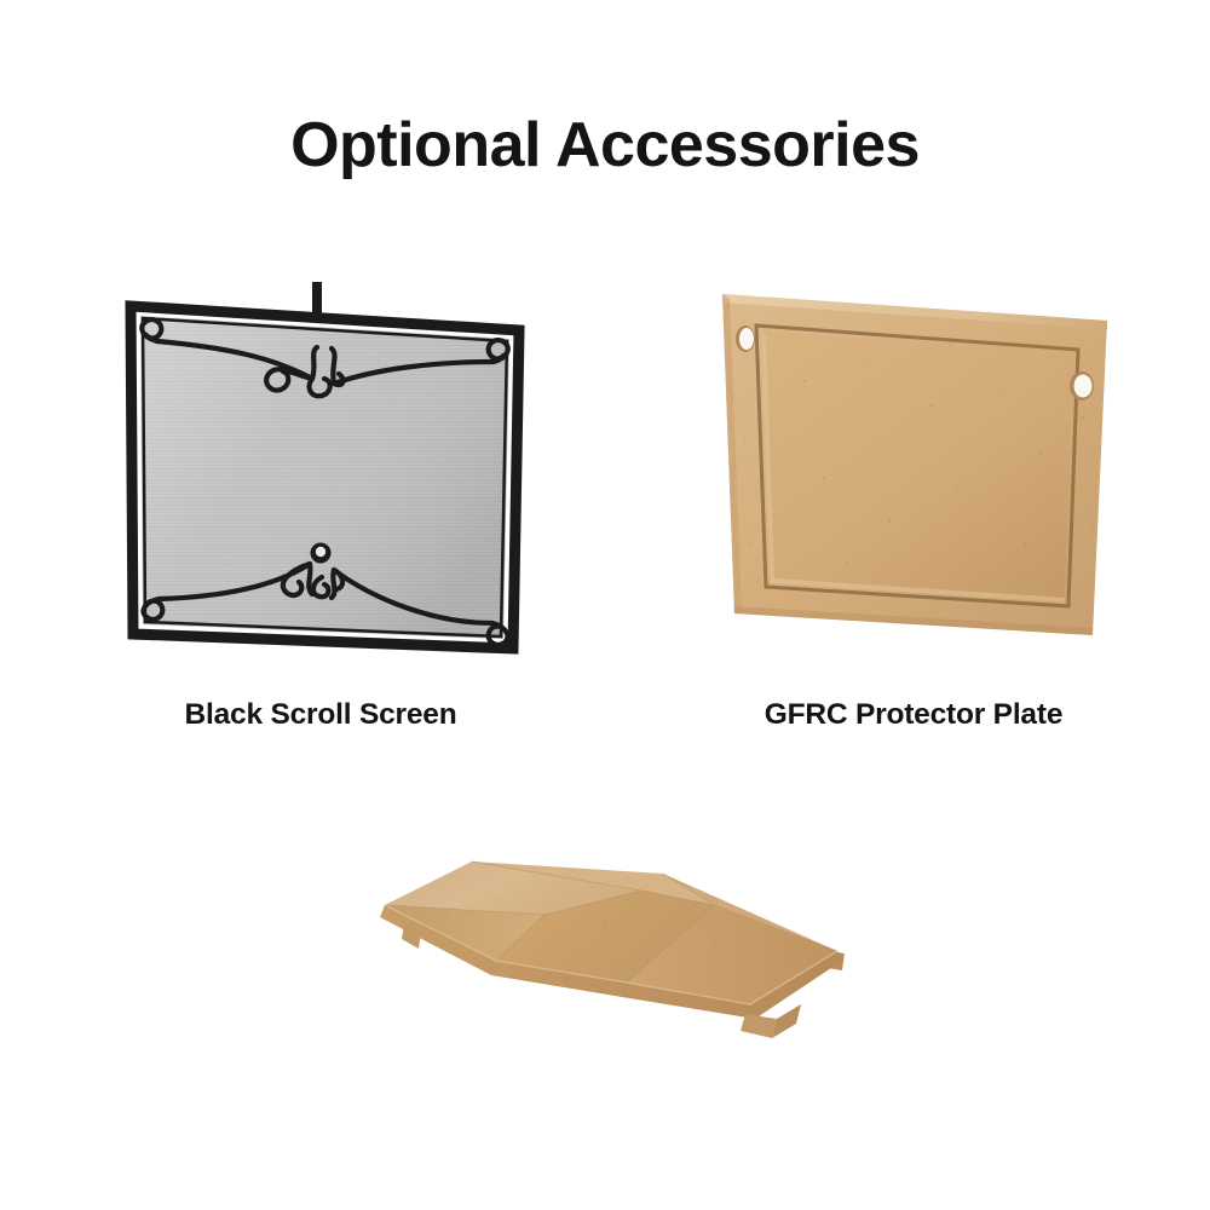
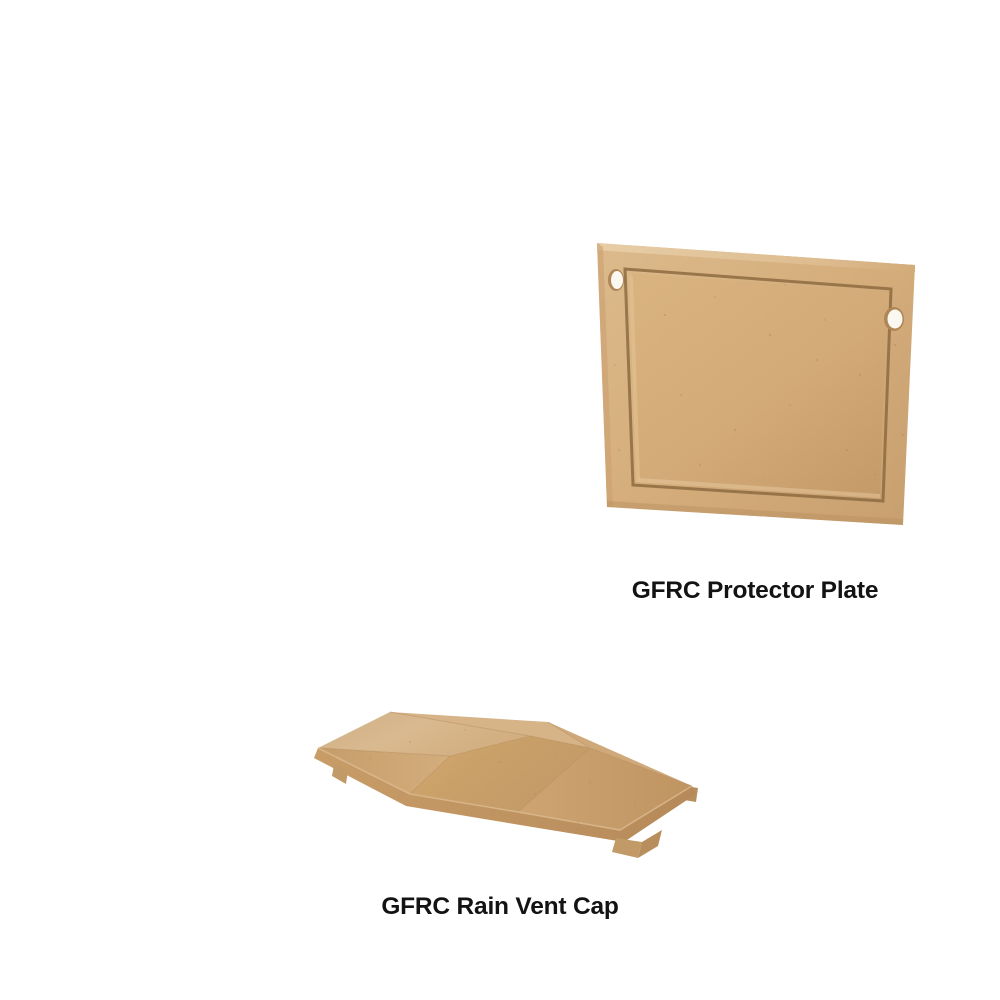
- Optional Accessories
- Black Scroll Screen
  GFRC Protector Plate
+ GFRC Rain Vent Cap
